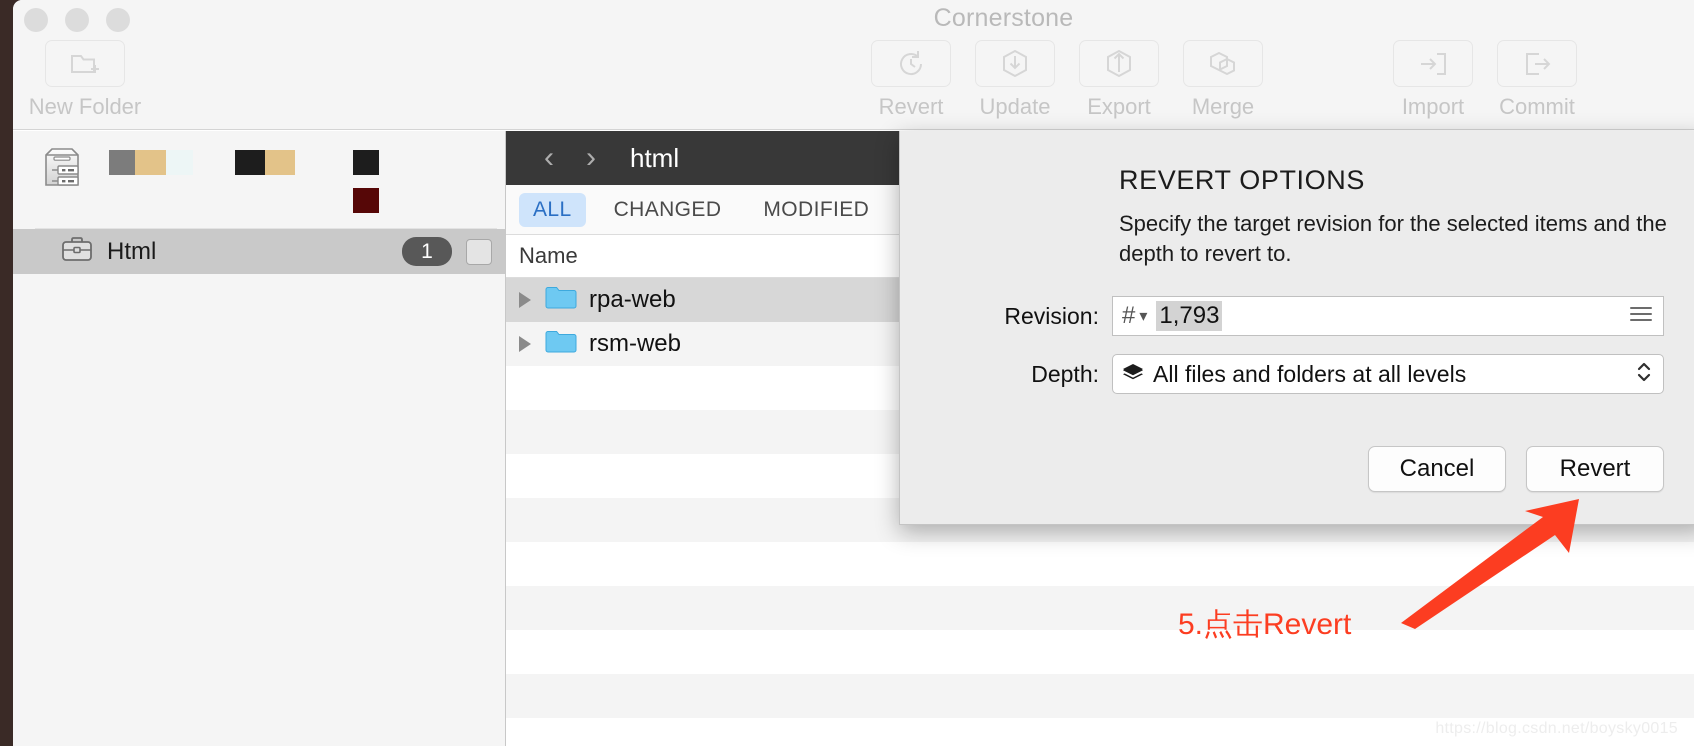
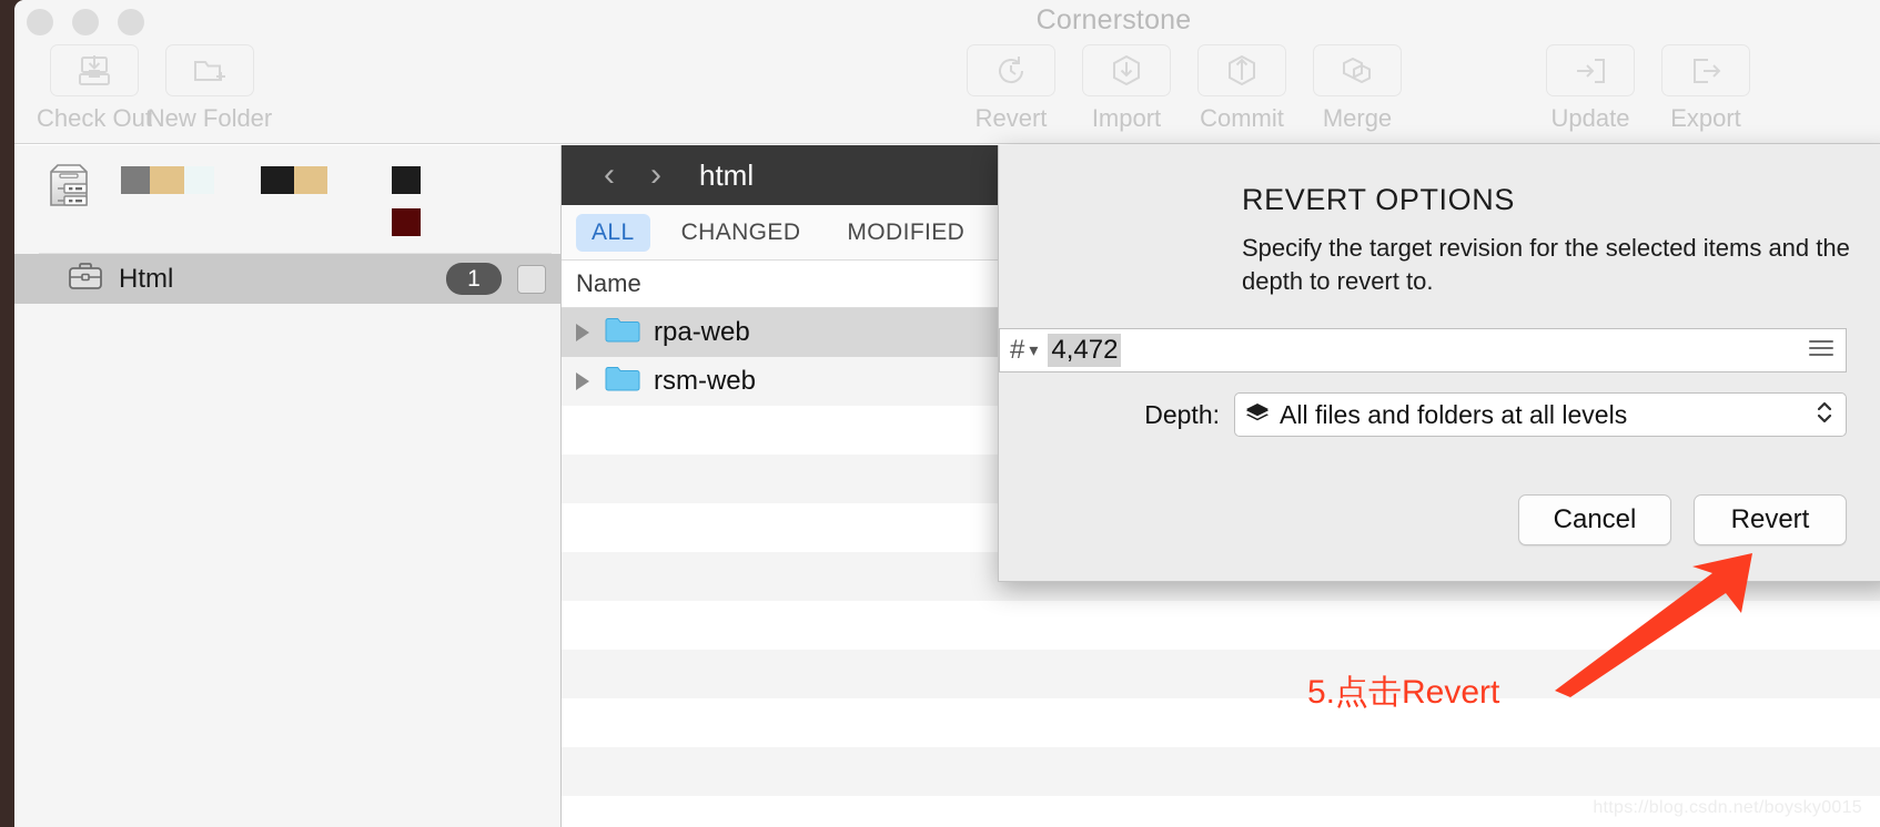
  Cornerstone
+ Check Out
  New Folder
  Revert
- Update
+ Import
- Export
+ Commit
  Merge
- Import
+ Update
- Commit
+ Export
  Html
  1
  ‹
  ›
  html
  ALL
  CHANGED
  MODIFIED
  Name
  rpa-web
  rsm-web
  REVERT OPTIONS
  Specify the target revision for the selected items and the depth to revert to.
- Revision:
  #
  ▾
- 1,793
+ 4,472
  Depth:
  All files and folders at all levels
  Cancel
  Revert
  5.点击Revert
